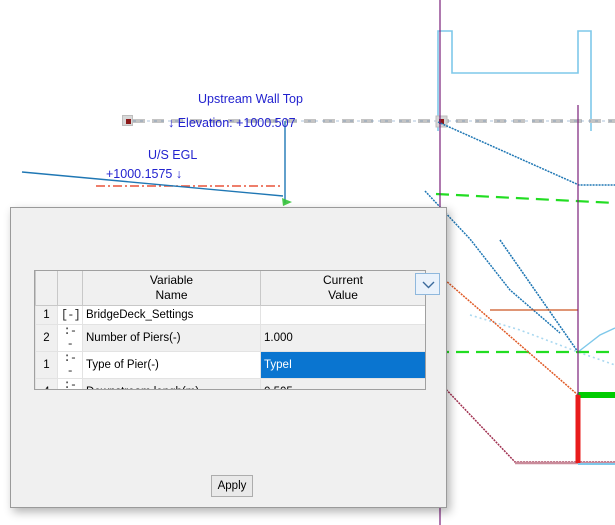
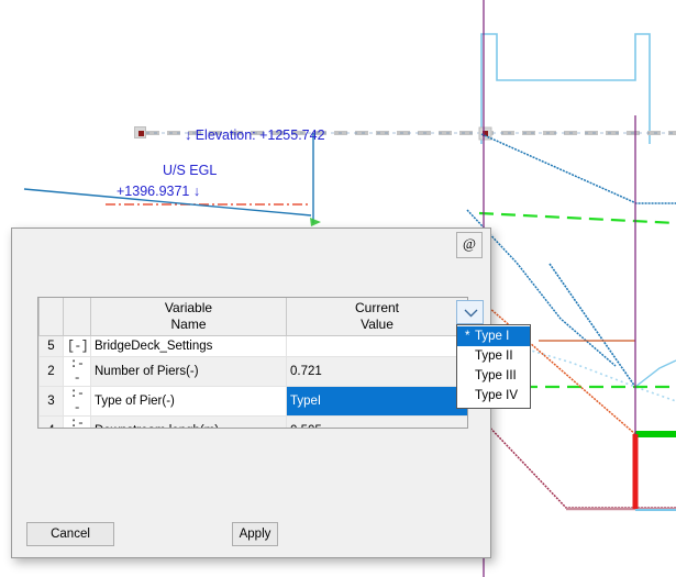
- Upstream Wall Top
- ↓ Elevation: +1000.507
+ ↓ Elevation: +1255.742
  U/S EGL
- +1000.1575 ↓
+ +1396.9371 ↓
+ @
  		Variable Name	Current Value
- 1	[-]	BridgeDeck_Settings
+ 5	[-]	BridgeDeck_Settings
- 2	:--	Number of Piers(-)	1.000
+ 2	:--	Number of Piers(-)	0.721
- 1	:--	Type of Pier(-)	TypeI
+ 3	:--	Type of Pier(-)	TypeI
+ Cancel
  Apply
+ * Type I
+ Type II
+ Type III
+ Type IV
